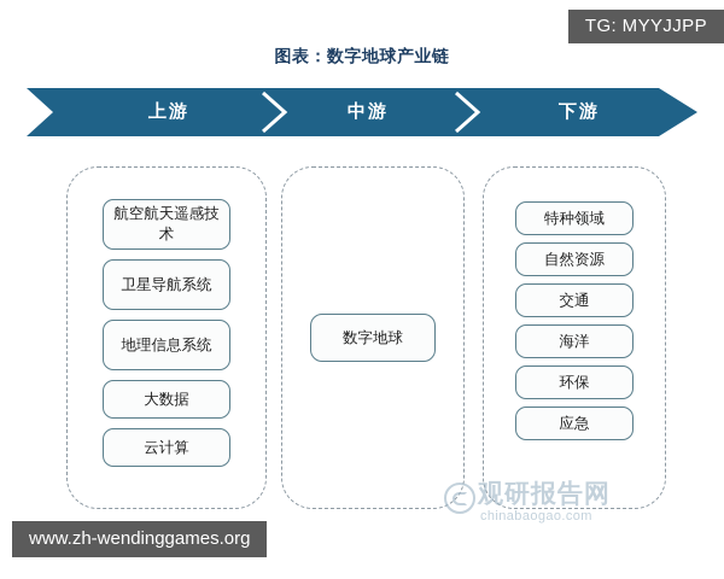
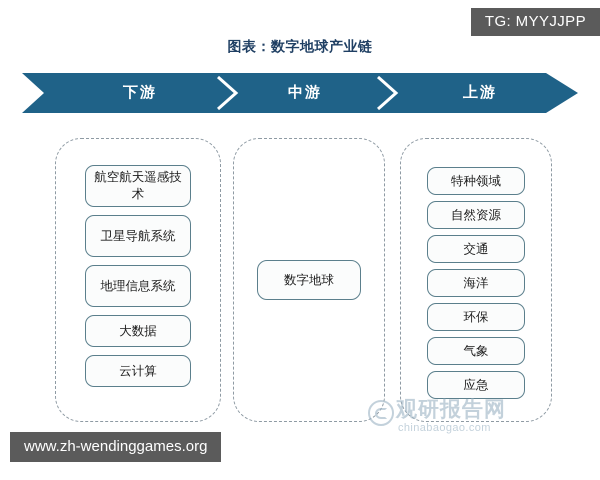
  TG: MYYJJPP
  图表：数字地球产业链
- 上游
+ 下游
  中游
- 下游
+ 上游
  航空航天遥感技术
  卫星导航系统
  地理信息系统
  大数据
  云计算
  数字地球
  特种领域
  自然资源
  交通
  海洋
  环保
+ 气象
  应急
  观研报告网
  chinabaogao.com
  www.zh-wendinggames.org
